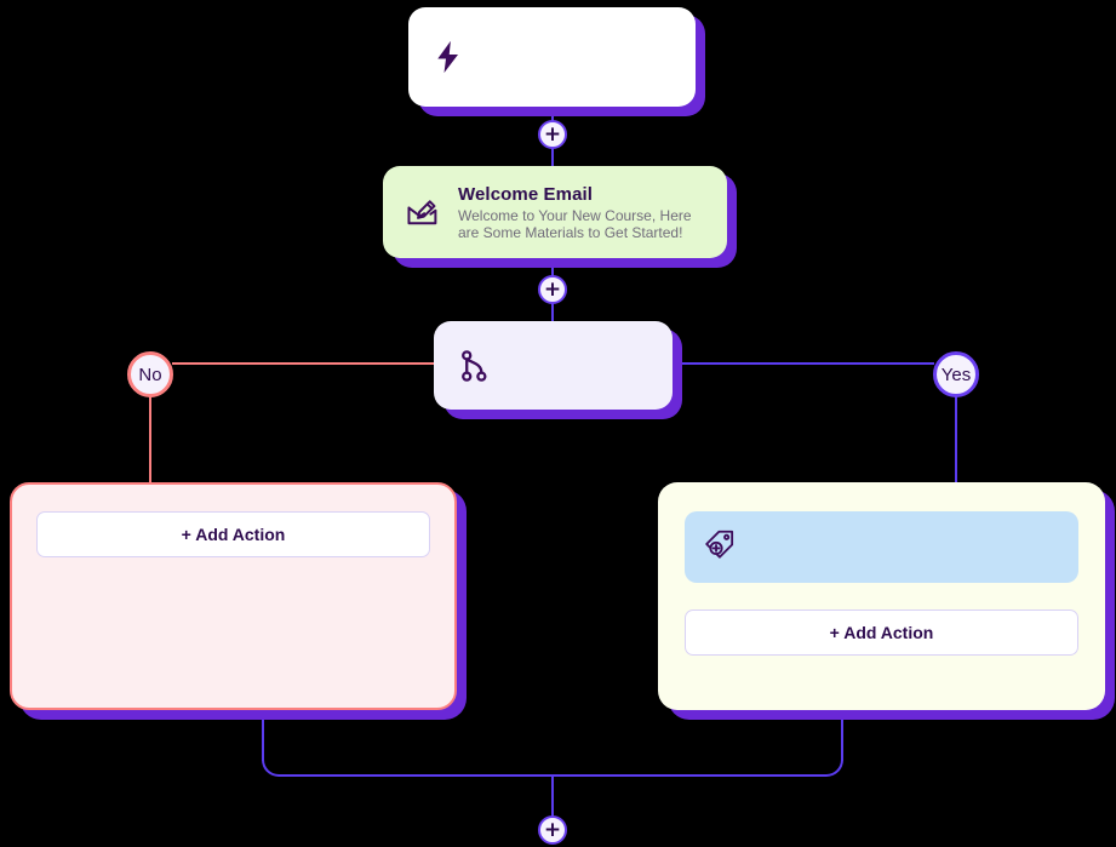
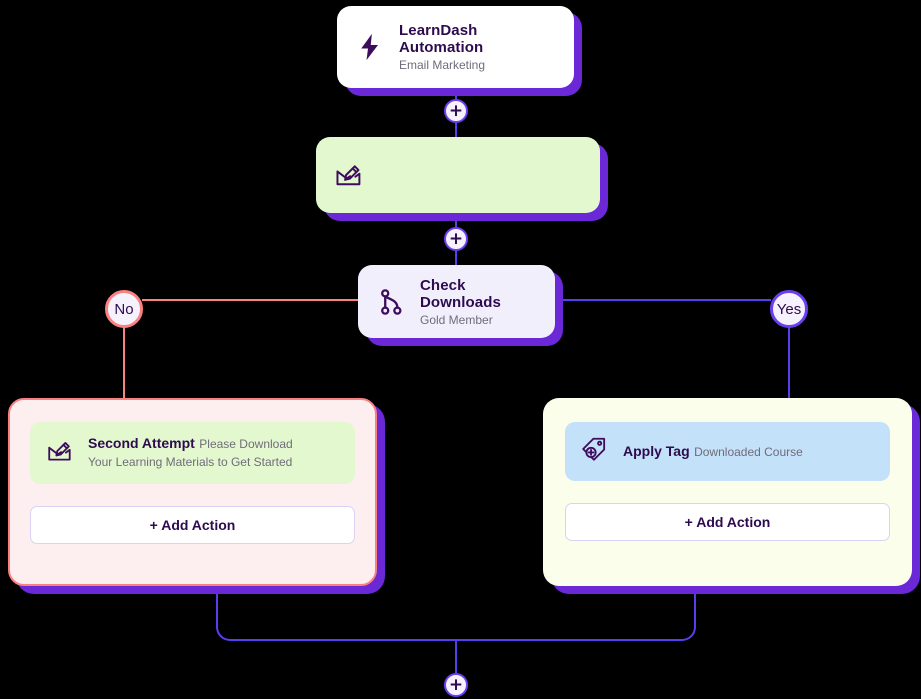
+ LearnDash Automation
+ Email Marketing
  +
- Welcome Email
- Welcome to Your New Course, Here are Some Materials to Get Started!
  +
+ Check Downloads
+ Gold Member
  No
  Yes
+ Second Attempt Please Download Your Learning Materials to Get Started
  + Add Action
+ Apply Tag Downloaded Course
  + Add Action
  +
